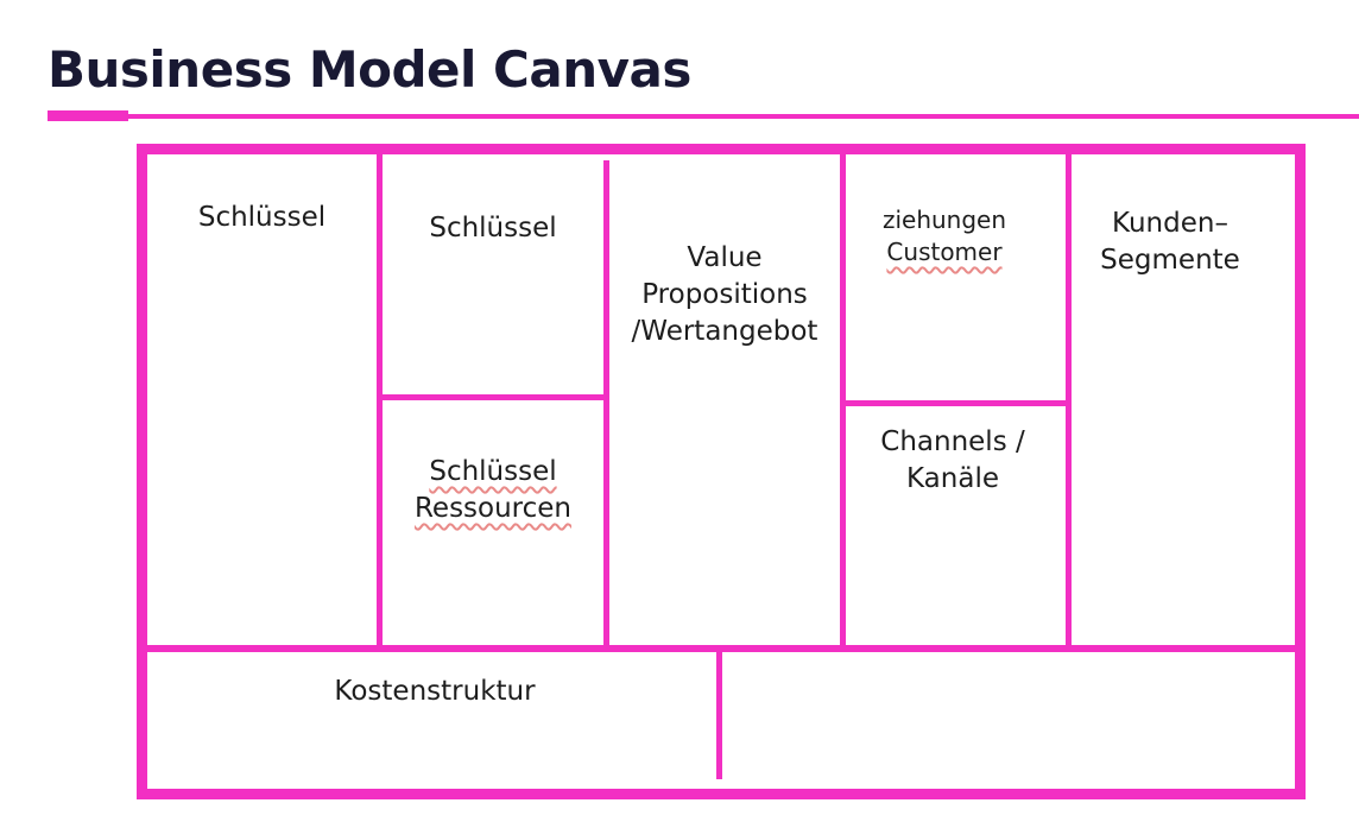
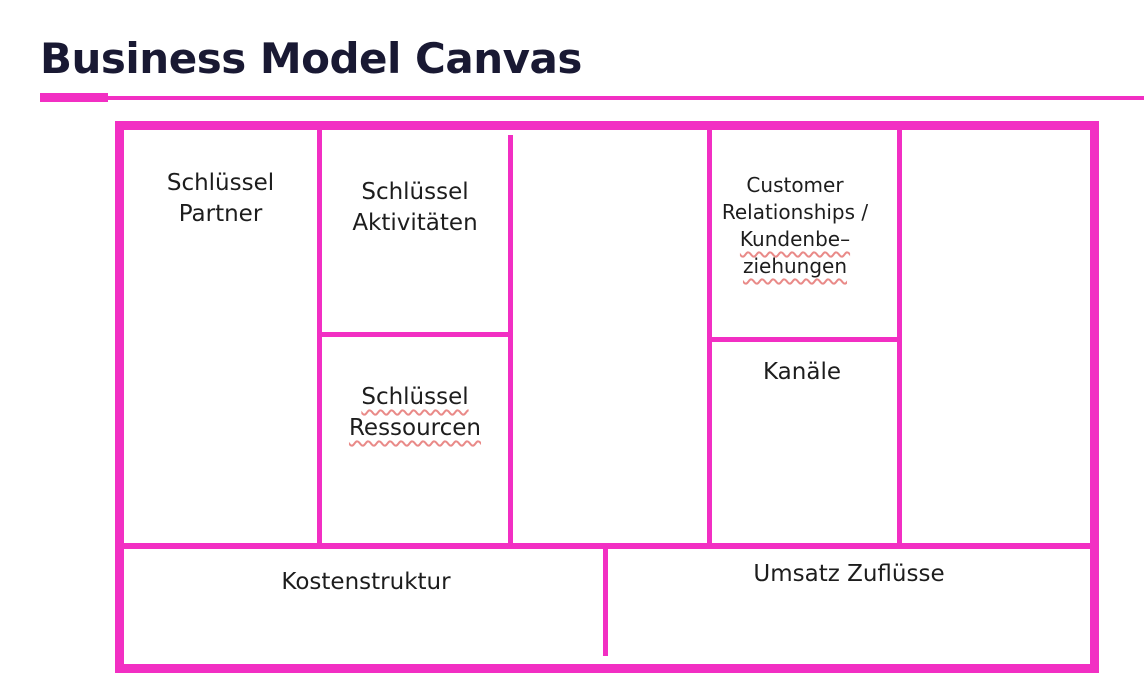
  Business Model Canvas
  Schlüssel
+ Partner
  Schlüssel
+ Aktivitäten
  Schlüssel
  Ressourcen
- Value
- Propositions
- /Wertangebot
- ziehungen
+ Customer
+ Relationships /
+ Kundenbe–
- Customer
+ ziehungen
- Channels /
  Kanäle
- Kunden–
- Segmente
  Kostenstruktur
+ Umsatz Zuflüsse
